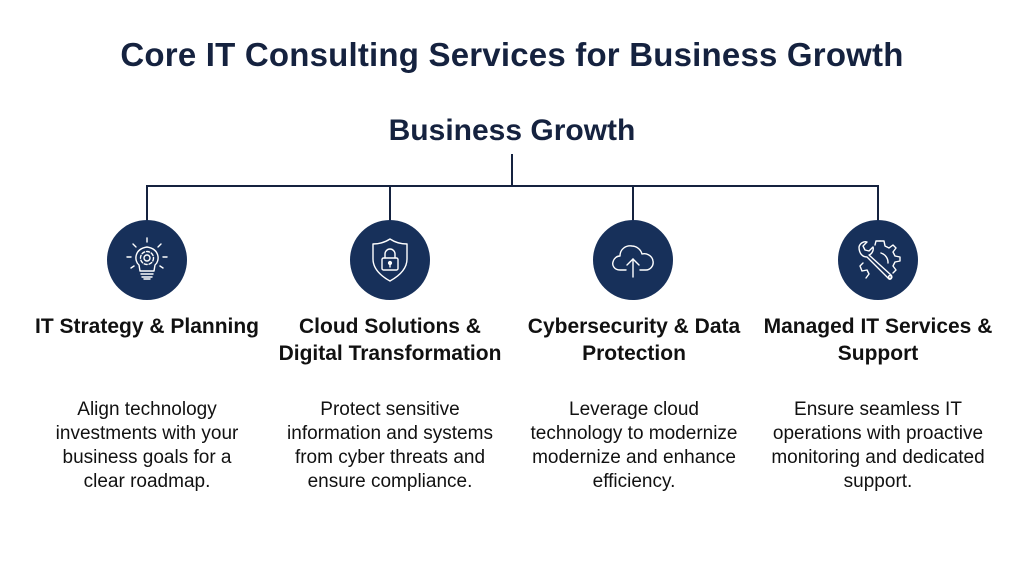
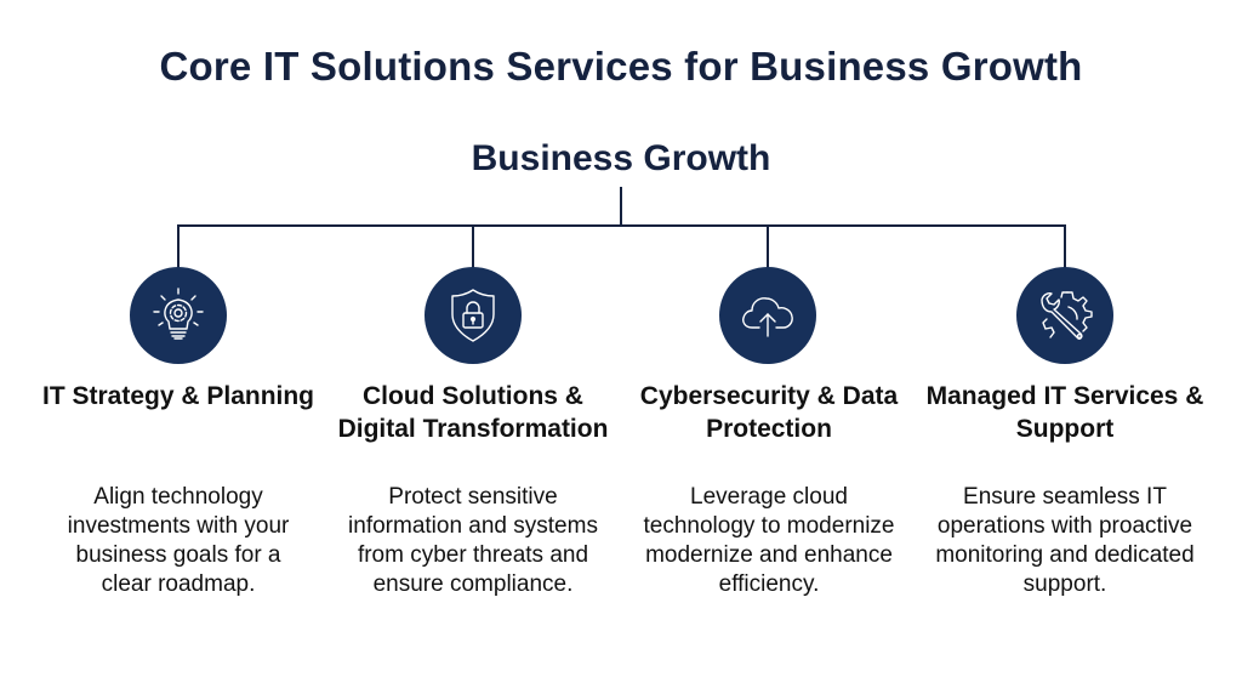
- Core IT Consulting Services for Business Growth
+ Core IT Solutions Services for Business Growth
  Business Growth
  IT Strategy & Planning
  Align technology investments with your business goals for a clear roadmap.
  Cloud Solutions & Digital Transformation
  Protect sensitive information and systems from cyber threats and ensure compliance.
  Cybersecurity & Data Protection
  Leverage cloud technology to modernize modernize and enhance efficiency.
  Managed IT Services & Support
  Ensure seamless IT operations with proactive monitoring and dedicated support.
